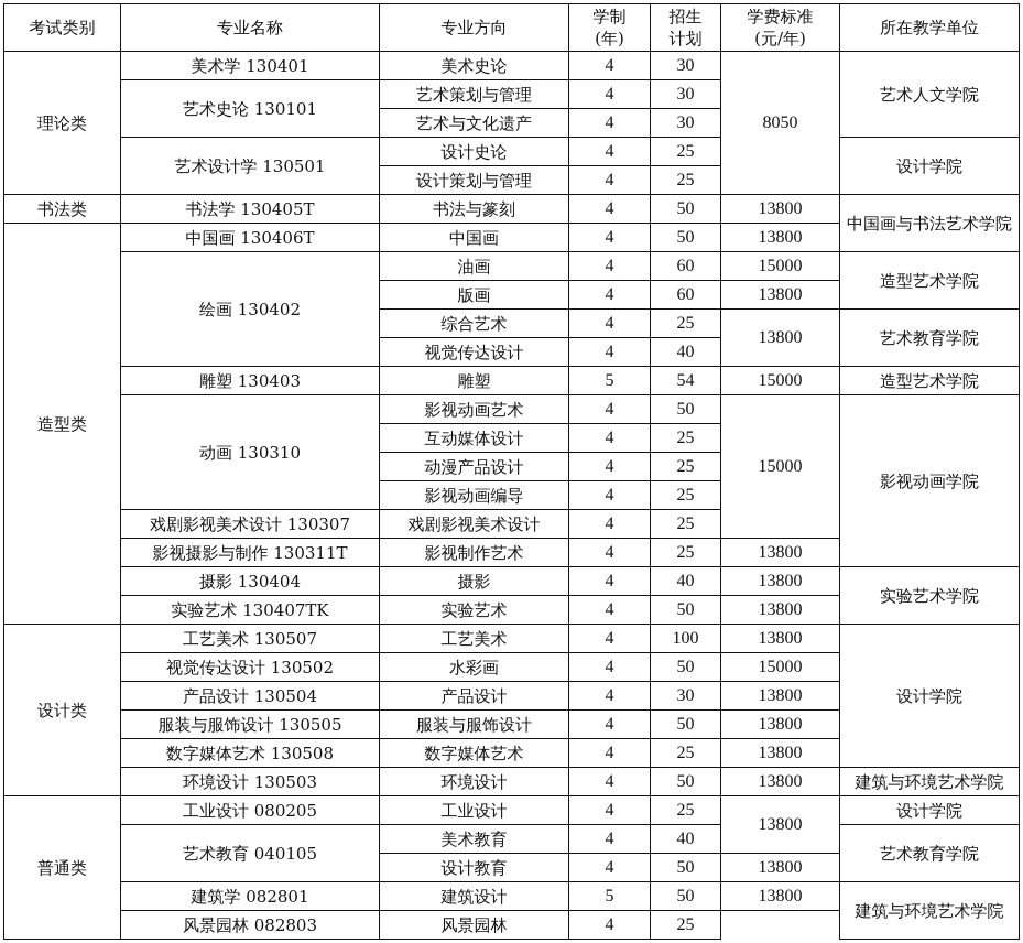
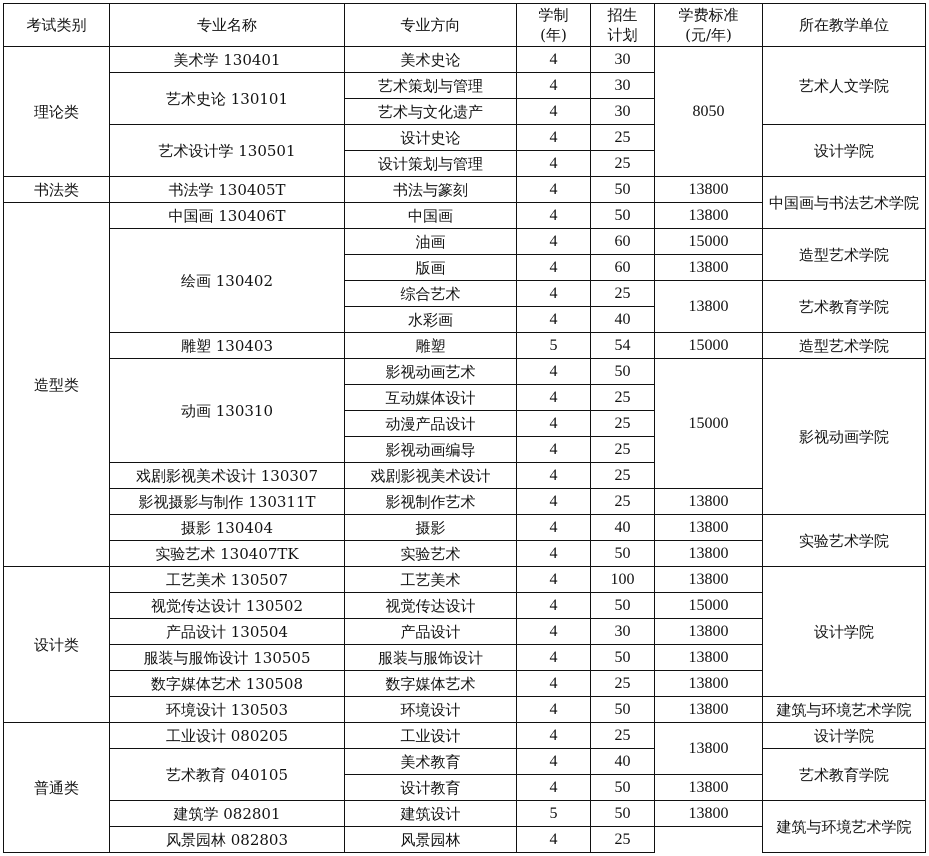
  考试类别	专业名称	专业方向	学制(年)	招生计划	学费标准(元/年)	所在教学单位
  理论类	美术学 130401	美术史论	4	30	8050	艺术人文学院
  艺术史论 130101	艺术策划与管理	4	30
  艺术与文化遗产	4	30
  艺术设计学 130501	设计史论	4	25	设计学院
  设计策划与管理	4	25
  书法类	书法学 130405T	书法与篆刻	4	50	13800	中国画与书法艺术学院
  造型类	中国画 130406T	中国画	4	50	13800
  绘画 130402	油画	4	60	15000	造型艺术学院
  版画	4	60	13800
  综合艺术	4	25	13800	艺术教育学院
- 视觉传达设计	4	40
+ 水彩画	4	40
  雕塑 130403	雕塑	5	54	15000	造型艺术学院
  动画 130310	影视动画艺术	4	50	15000	影视动画学院
  互动媒体设计	4	25
  动漫产品设计	4	25
  影视动画编导	4	25
  戏剧影视美术设计 130307	戏剧影视美术设计	4	25
  影视摄影与制作 130311T	影视制作艺术	4	25	13800
  摄影 130404	摄影	4	40	13800	实验艺术学院
  实验艺术 130407TK	实验艺术	4	50	13800
  设计类	工艺美术 130507	工艺美术	4	100	13800	设计学院
- 视觉传达设计 130502	水彩画	4	50	15000
+ 视觉传达设计 130502	视觉传达设计	4	50	15000
  产品设计 130504	产品设计	4	30	13800
  服装与服饰设计 130505	服装与服饰设计	4	50	13800
  数字媒体艺术 130508	数字媒体艺术	4	25	13800
  环境设计 130503	环境设计	4	50	13800	建筑与环境艺术学院
  普通类	工业设计 080205	工业设计	4	25	13800	设计学院
  艺术教育 040105	美术教育	4	40	艺术教育学院
  设计教育	4	50	13800
  建筑学 082801	建筑设计	5	50	13800	建筑与环境艺术学院
  风景园林 082803	风景园林	4	25
